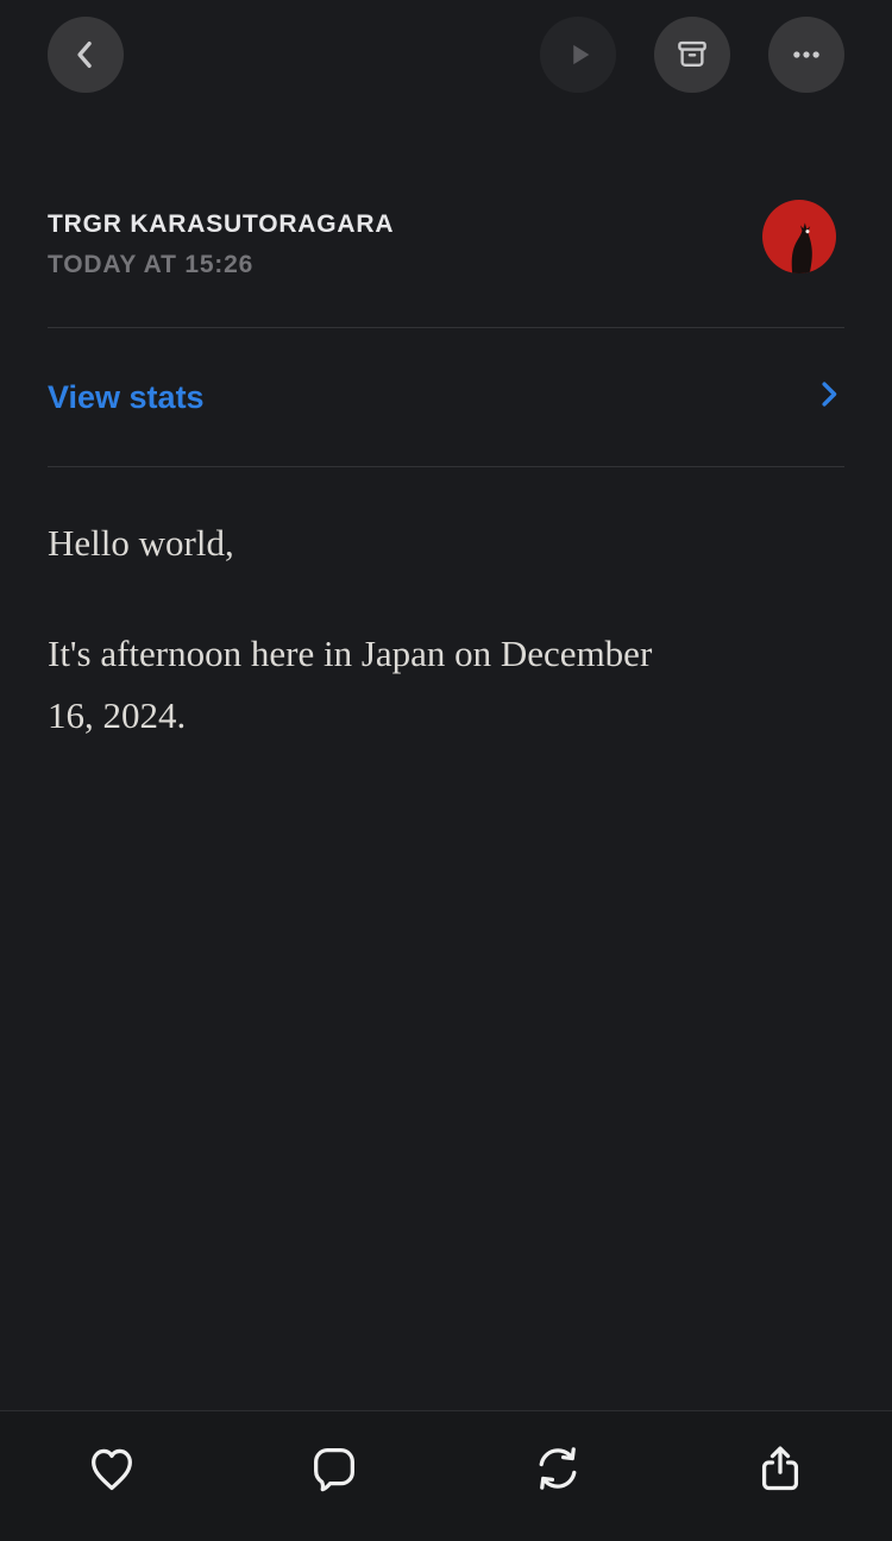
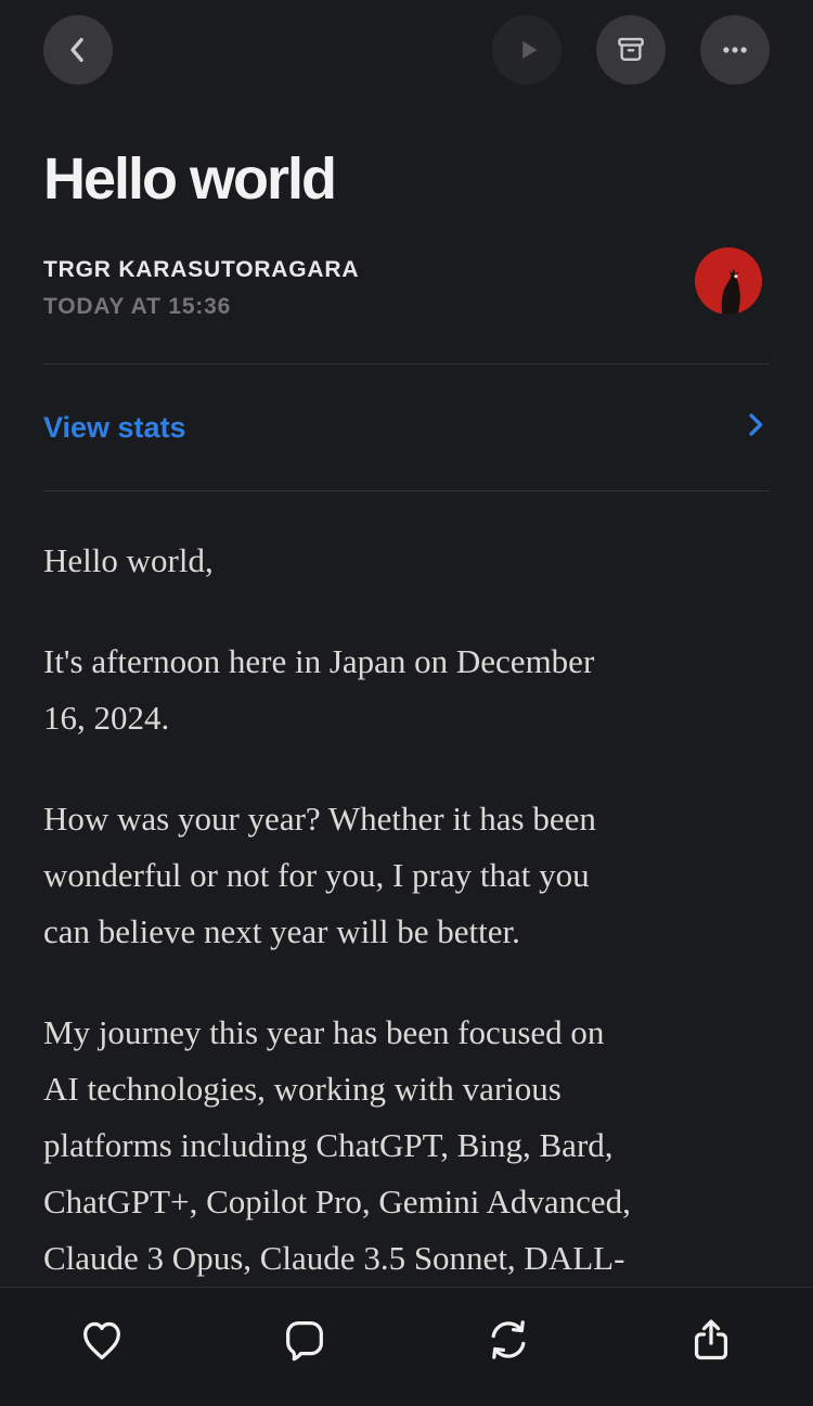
+ Hello world
  TRGR KARASUTORAGARA
- TODAY AT 15:26
+ TODAY AT 15:36
  View stats
  Hello world,
  It's afternoon here in Japan on December
  16, 2024.
+ How was your year? Whether it has been
+ wonderful or not for you, I pray that you
+ can believe next year will be better.
+ My journey this year has been focused on
+ AI technologies, working with various
+ platforms including ChatGPT, Bing, Bard,
+ ChatGPT+, Copilot Pro, Gemini Advanced,
+ Claude 3 Opus, Claude 3.5 Sonnet, DALL-
